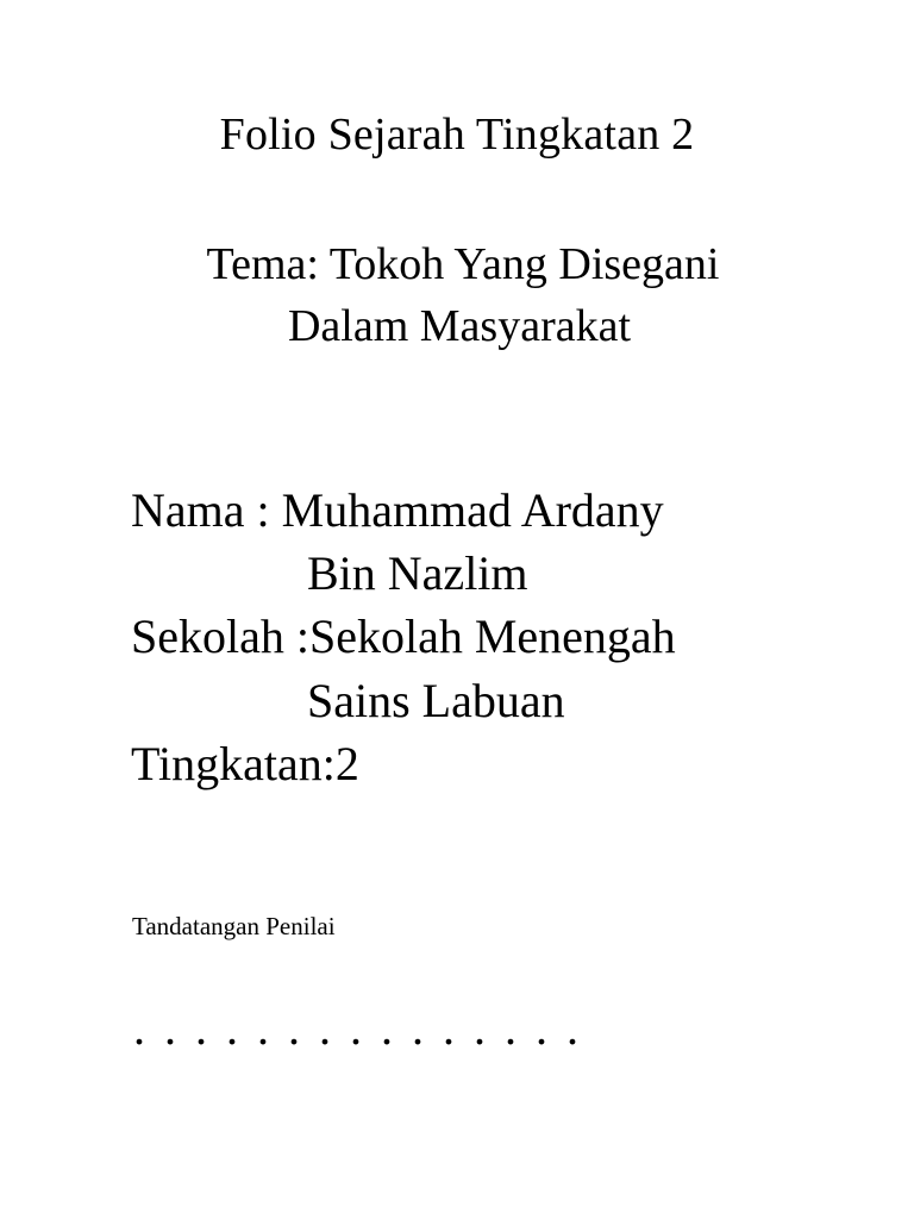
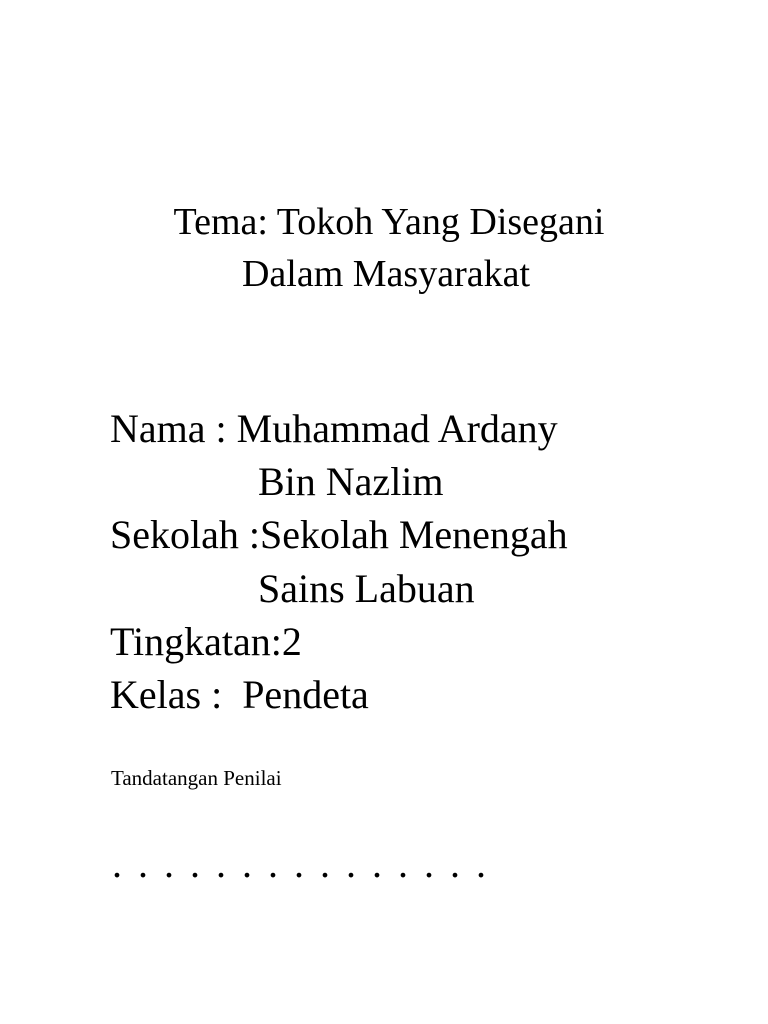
- Folio Sejarah Tingkatan 2
  Tema: Tokoh Yang Disegani
  Dalam Masyarakat
  Nama : Muhammad Ardany
  Bin Nazlim
  Sekolah :Sekolah Menengah
  Sains Labuan
  Tingkatan:2
+ Kelas : Pendeta
  Tandatangan Penilai
  . . . . . . . . . . . . . . .
